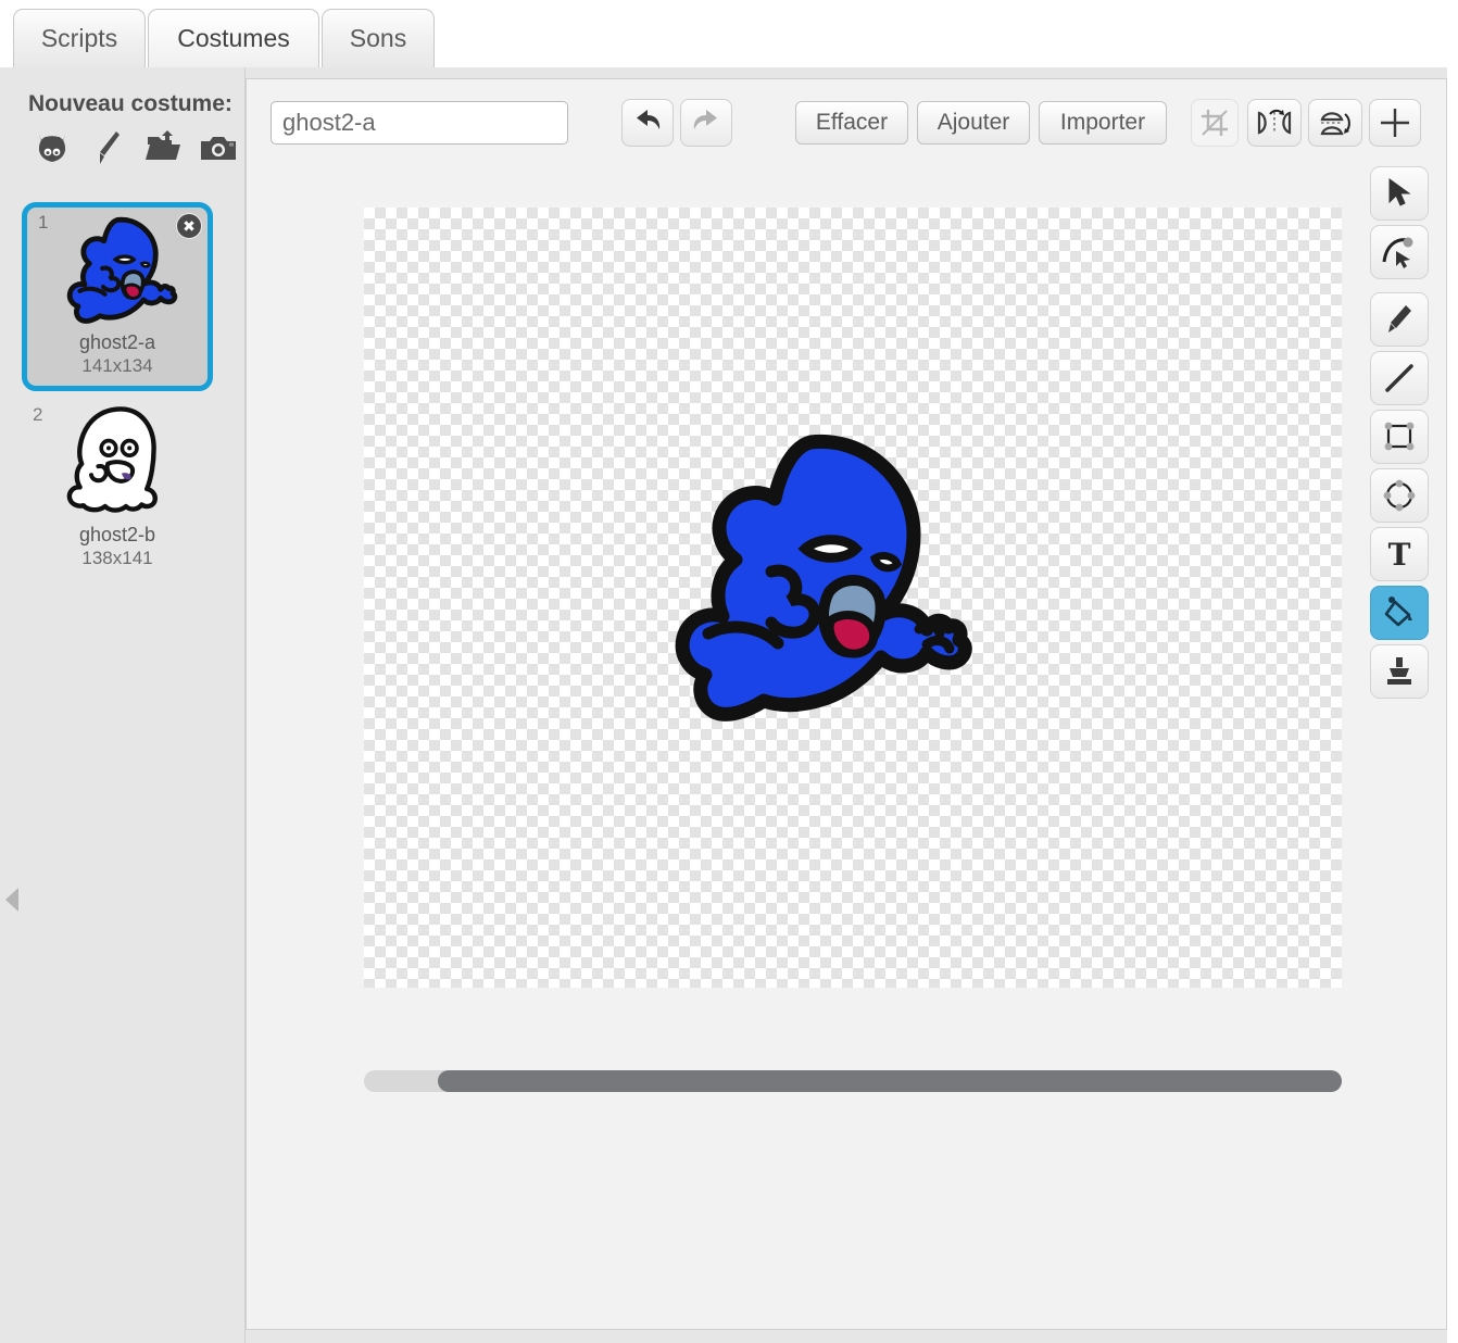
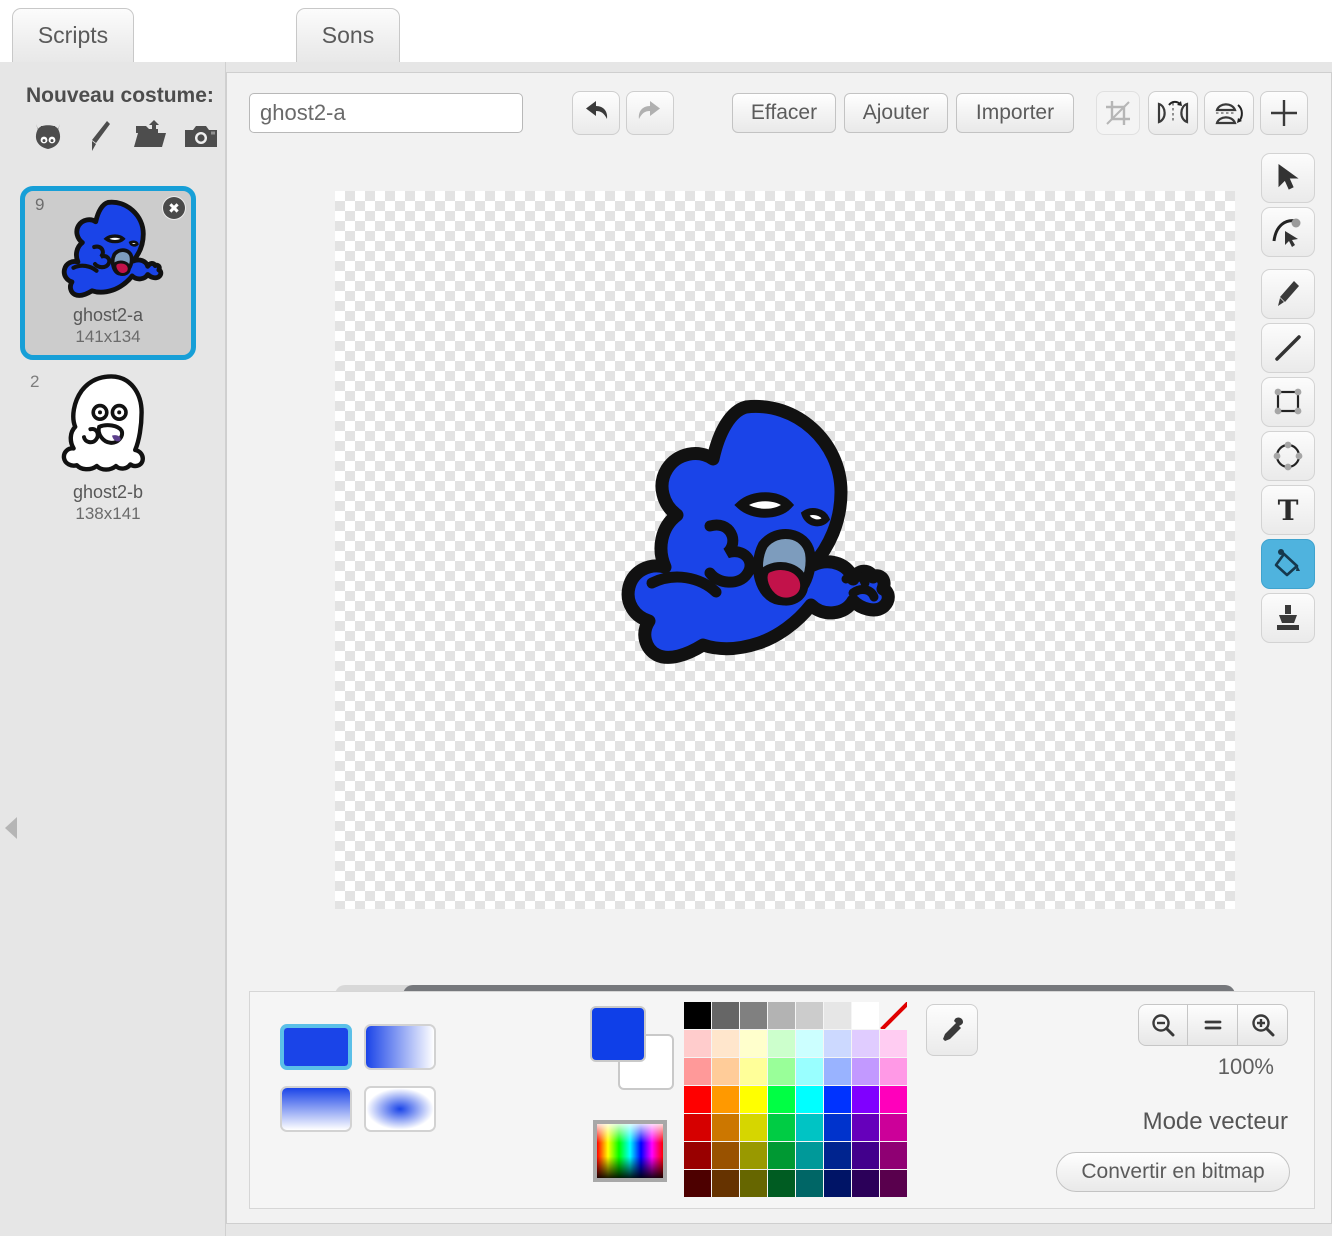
  Scripts
- Costumes
  Sons
  Nouveau costume:
- 1
+ 9
  ✖
  ghost2-a
  141x134
  2
  ghost2-b
  138x141
  ghost2-a
  Effacer
  Ajouter
  Importer
  T
+ 100%
+ Mode vecteur
+ Convertir en bitmap
